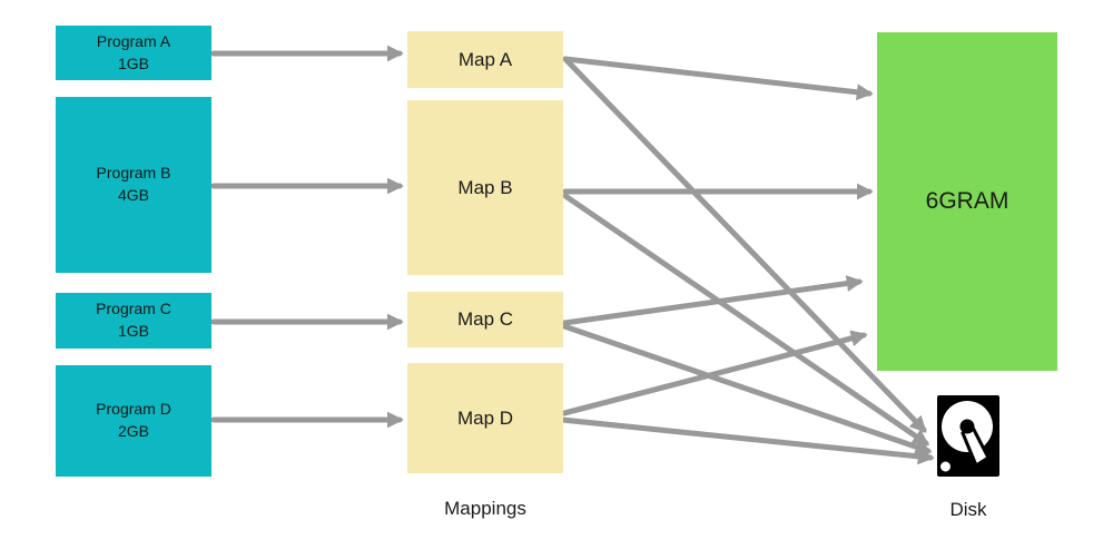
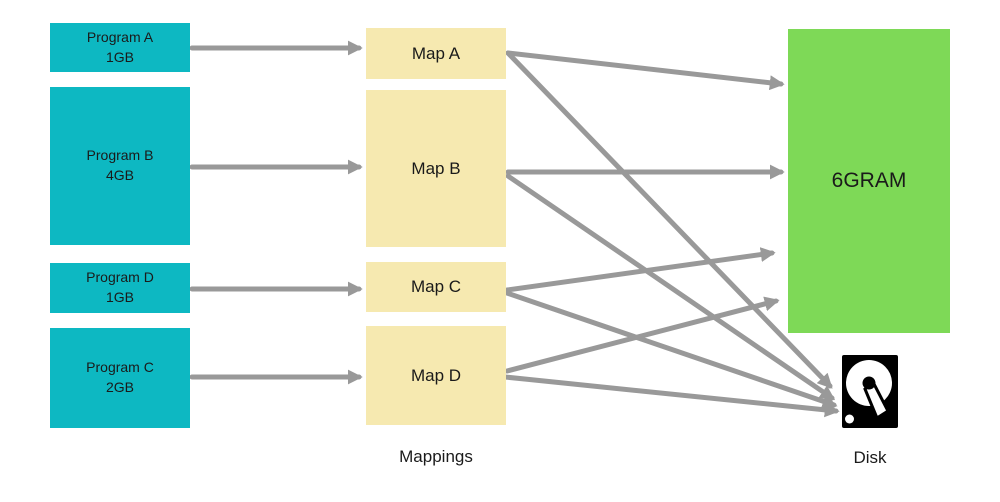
  Program A
  1GB
  Program B
  4GB
- Program C
+ Program D
  1GB
- Program D
+ Program C
  2GB
  Map A
  Map B
  Map C
  Map D
  6GRAM
  Mappings
  Disk
